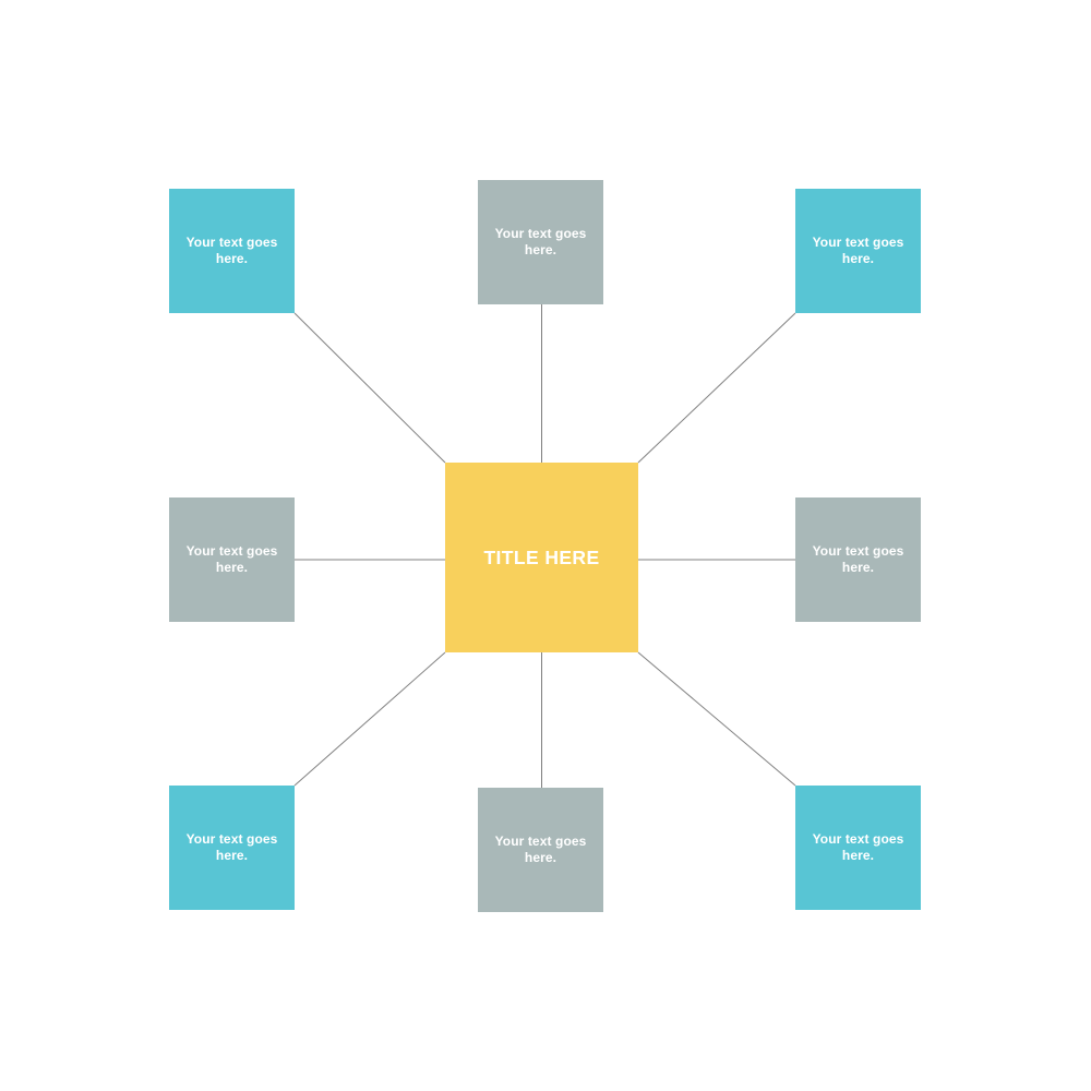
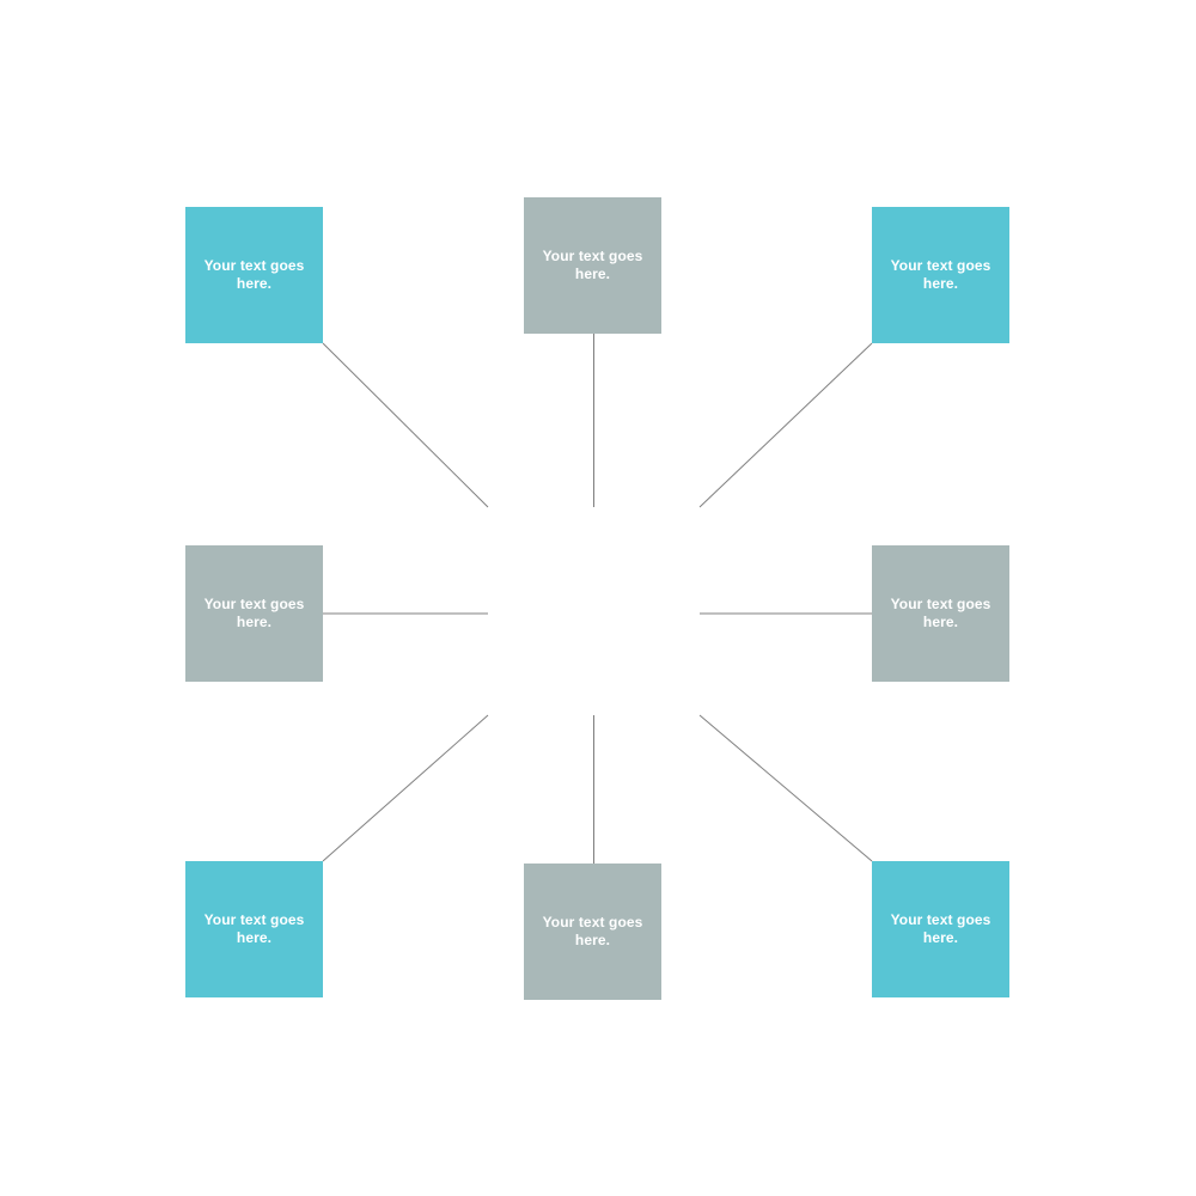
- TITLE HERE
  Your text goes
  here.
  Your text goes
  here.
  Your text goes
  here.
  Your text goes
  here.
  Your text goes
  here.
  Your text goes
  here.
  Your text goes
  here.
  Your text goes
  here.
